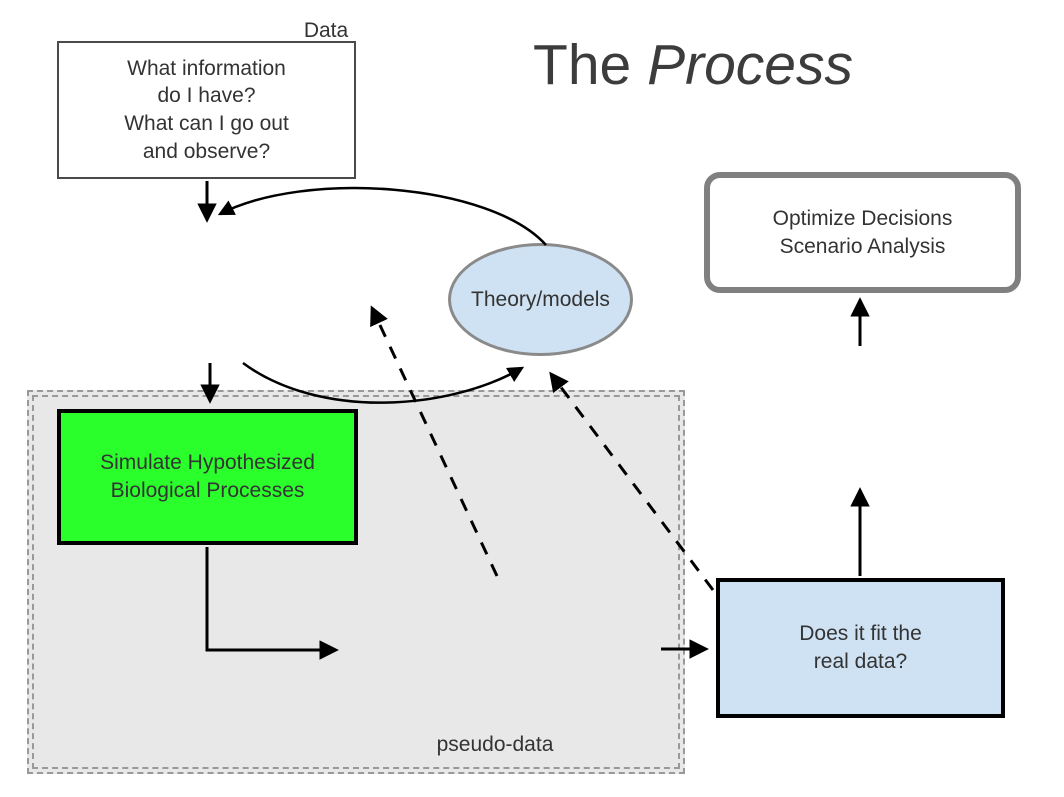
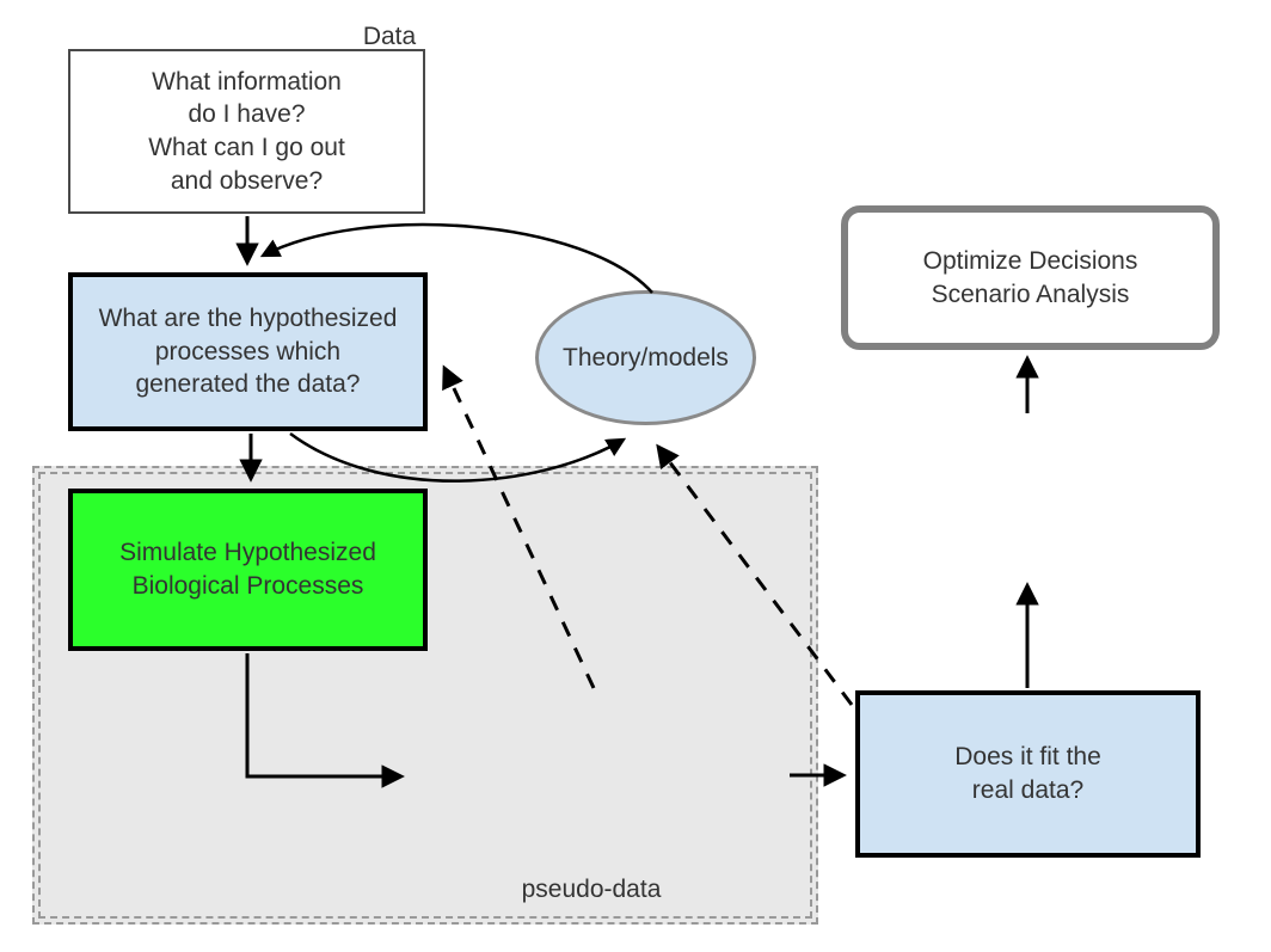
- The Process
  Data
  What information
  do I have?
  What can I go out
  and observe?
+ What are the hypothesized
+ processes which
+ generated the data?
  Theory/models
  Optimize Decisions
  Scenario Analysis
  Simulate Hypothesized
  Biological Processes
  pseudo-data
  Does it fit the
  real data?
